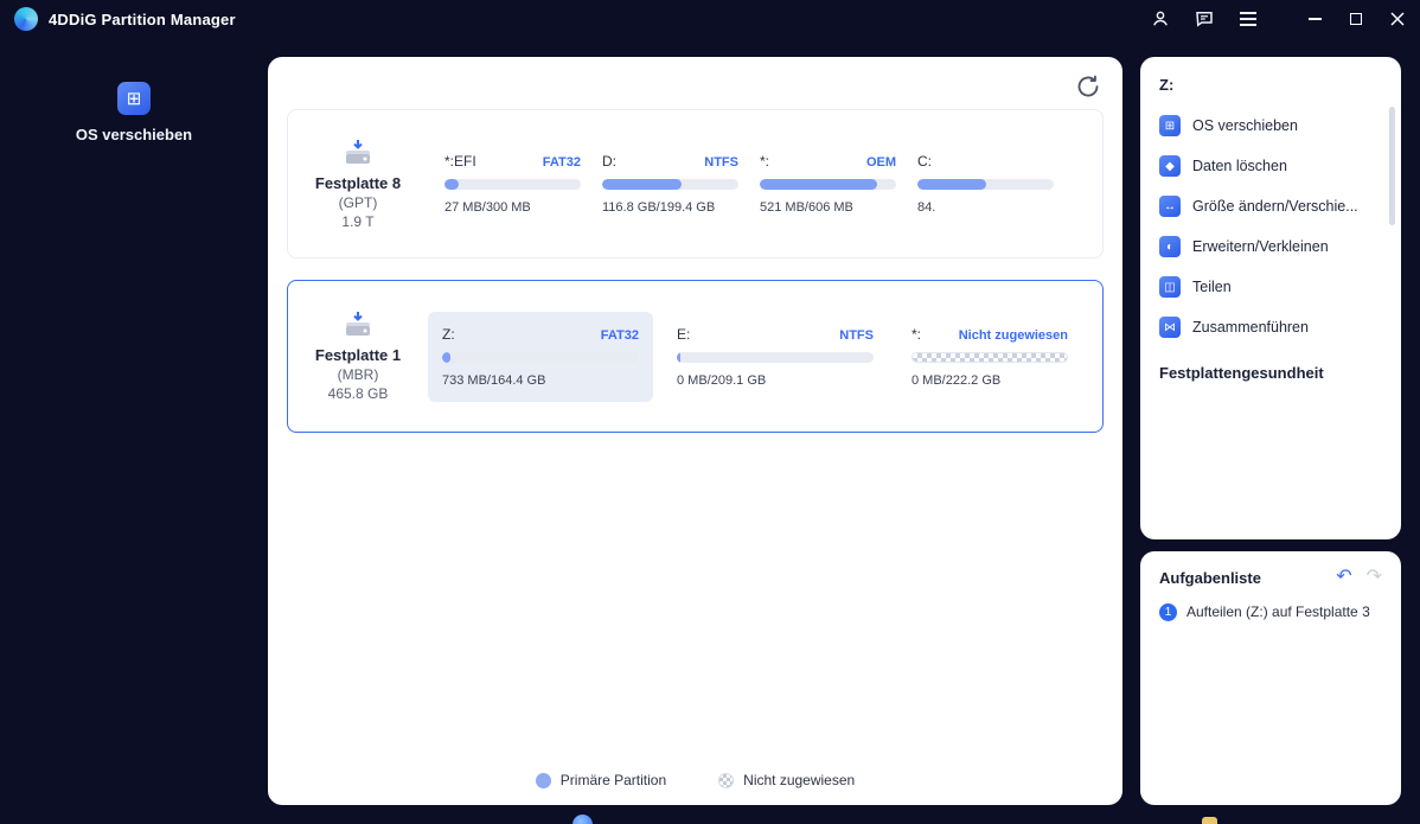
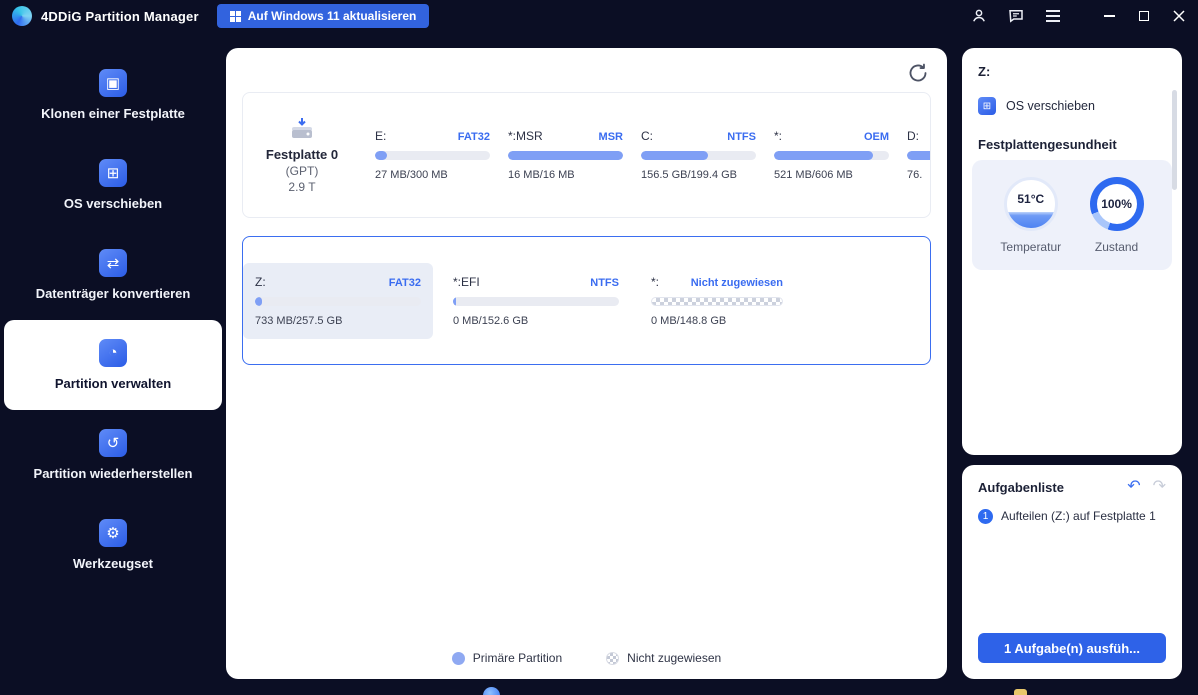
  4DDiG Partition Manager
+ Auf Windows 11 aktualisieren
+ ▣
+ Klonen einer Festplatte
  ⊞
  OS verschieben
+ ⇄
+ Datenträger konvertieren
+ ◔
+ Partition verwalten
+ ↺
+ Partition wiederherstellen
+ ⚙
+ Werkzeugset
- Festplatte 8
+ Festplatte 0
  (GPT)
- 1.9 T
+ 2.9 T
- *:EFI
+ E:
  FAT32
  27 MB/300 MB
+ *:MSR
+ MSR
+ 16 MB/16 MB
- D:
+ C:
  NTFS
- 116.8 GB/199.4 GB
+ 156.5 GB/199.4 GB
  *:
  OEM
  521 MB/606 MB
- C:
+ D:
- 84.
+ 76.
- Festplatte 1
- (MBR)
- 465.8 GB
  Z:
  FAT32
- 733 MB/164.4 GB
+ 733 MB/257.5 GB
- E:
+ *:EFI
  NTFS
- 0 MB/209.1 GB
+ 0 MB/152.6 GB
  *:
  Nicht zugewiesen
- 0 MB/222.2 GB
+ 0 MB/148.8 GB
  Primäre Partition
  Nicht zugewiesen
  Z:
  ⊞
  OS verschieben
- ◆
- Daten löschen
- ↔
- Größe ändern/Verschie...
- ◐
- Erweitern/Verkleinen
- ◫
- Teilen
- ⋈
- Zusammenführen
  Festplattengesundheit
+ 51°C
+ Temperatur
+ 100%
+ Zustand
  Aufgabenliste
  ↶
  ↷
  1
- Aufteilen (Z:) auf Festplatte 3
+ Aufteilen (Z:) auf Festplatte 1
+ 1 Aufgabe(n) ausfüh...
